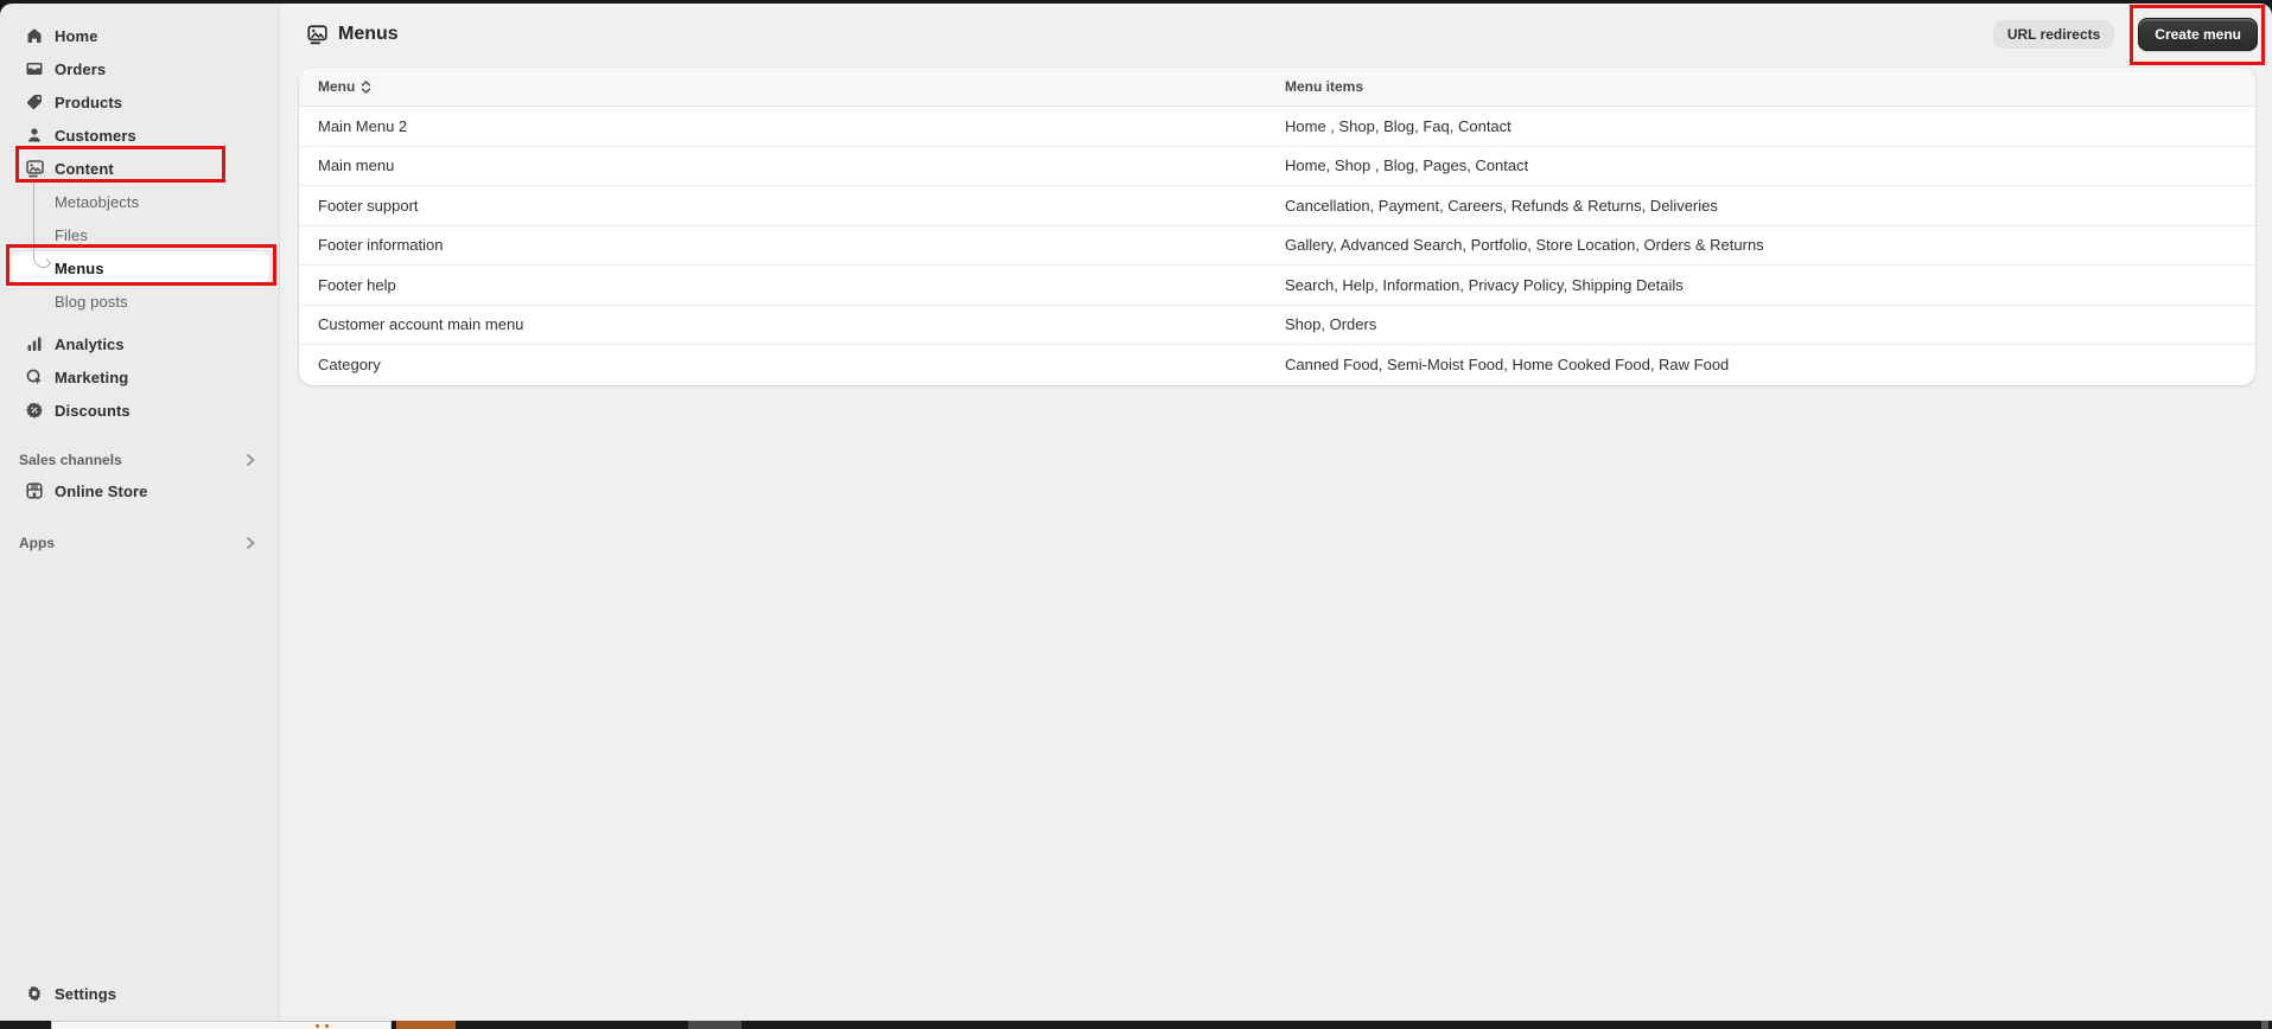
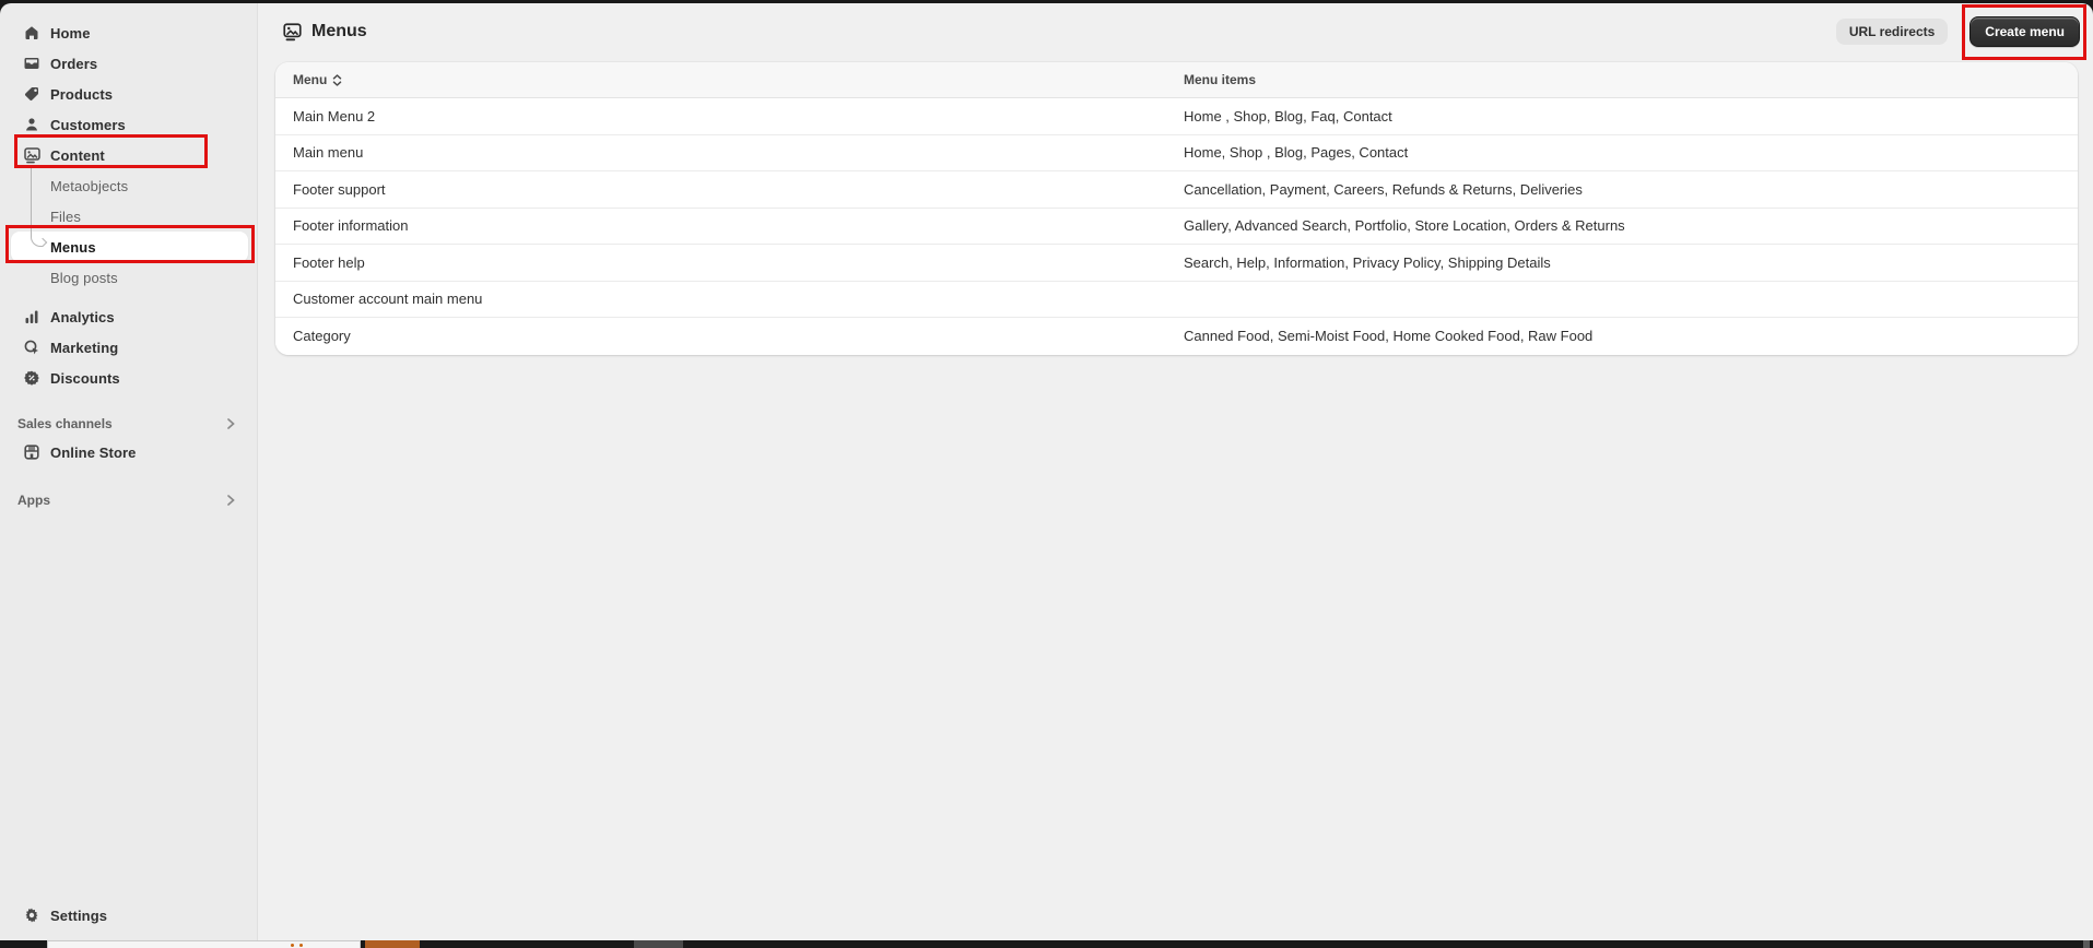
  Home
  Orders
  Products
  Customers
  Content
  Metaobjects
  Files
  Menus
  Blog posts
  Analytics
  Marketing
  Discounts
  Sales channels
  Online Store
  Apps
  Settings
  Menus
  URL redirects
  Create menu
  Menu
  Menu items
  Main Menu 2
  Home , Shop, Blog, Faq, Contact
  Main menu
  Home, Shop , Blog, Pages, Contact
  Footer support
  Cancellation, Payment, Careers, Refunds & Returns, Deliveries
  Footer information
  Gallery, Advanced Search, Portfolio, Store Location, Orders & Returns
  Footer help
  Search, Help, Information, Privacy Policy, Shipping Details
  Customer account main menu
- Shop, Orders
  Category
  Canned Food, Semi-Moist Food, Home Cooked Food, Raw Food
